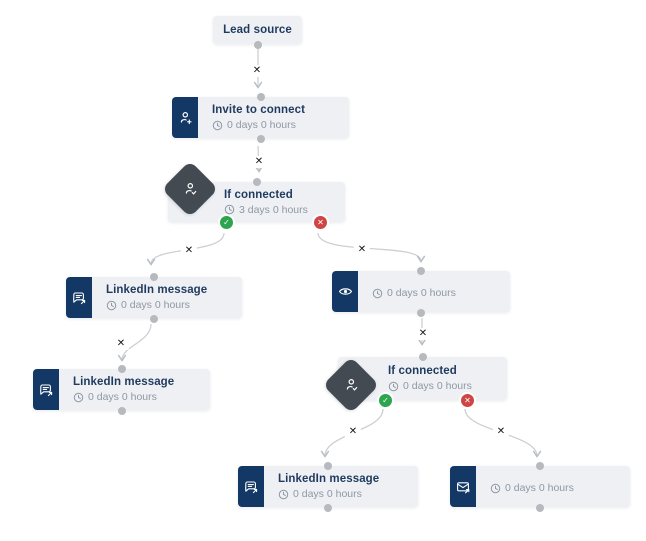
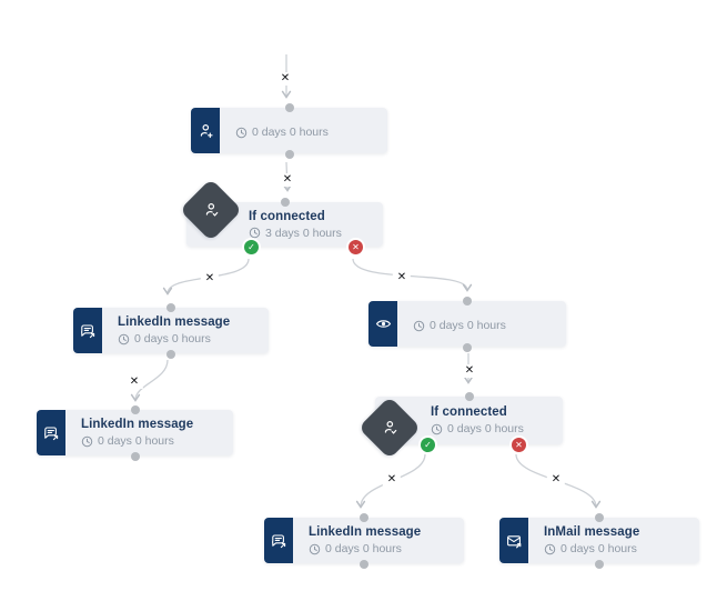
  ✕
  ✕
  ✕
  ✕
  ✕
  ✕
  ✕
  ✕
- Lead source
- Invite to connect
  0 days 0 hours
  If connected
  3 days 0 hours
  ✓
  ✕
  LinkedIn message
  0 days 0 hours
  LinkedIn message
  0 days 0 hours
  0 days 0 hours
  If connected
  0 days 0 hours
  ✓
  ✕
  LinkedIn message
  0 days 0 hours
+ InMail message
  0 days 0 hours
